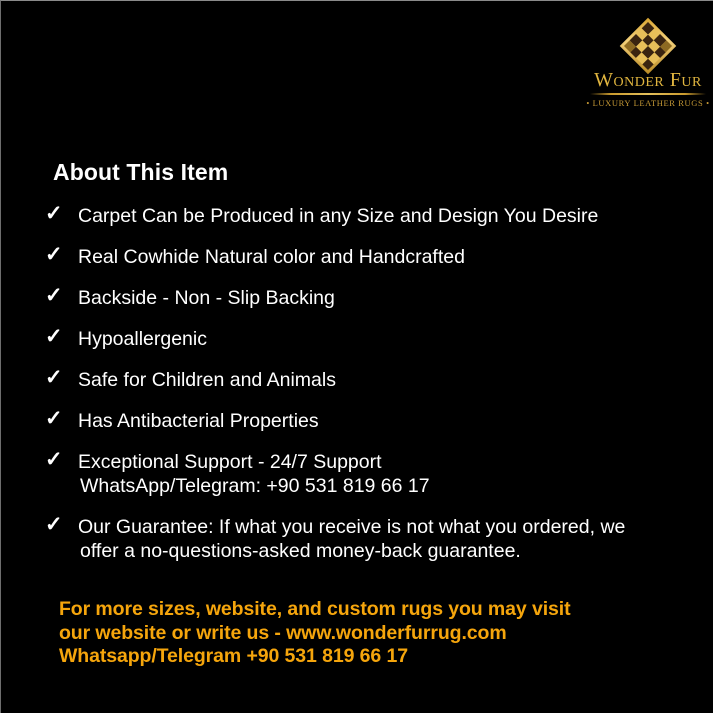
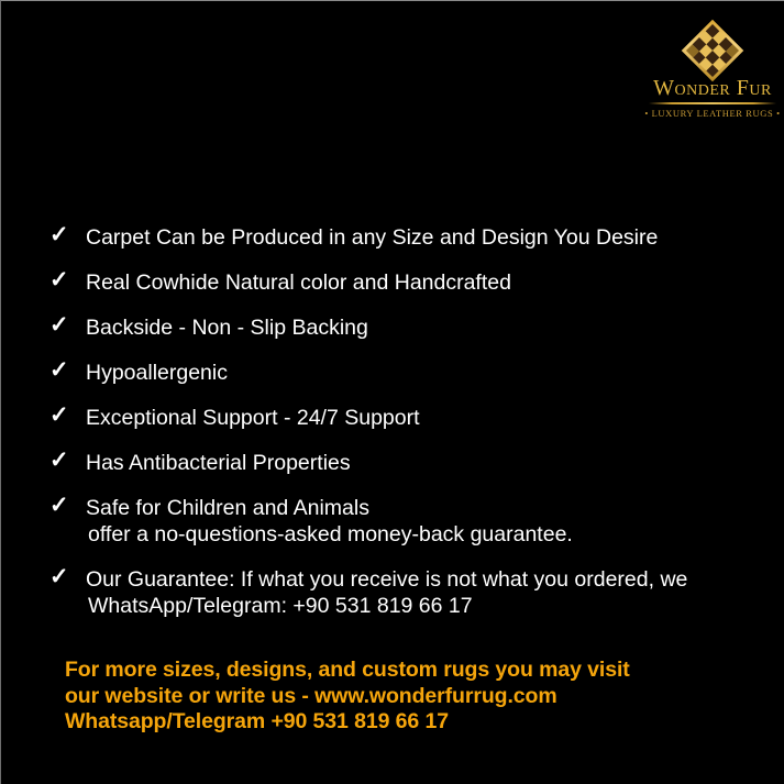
  Wonder Fur
  • LUXURY LEATHER RUGS •
- About This Item
  ✓
  Carpet Can be Produced in any Size and Design You Desire
  ✓
  Real Cowhide Natural color and Handcrafted
  ✓
  Backside - Non - Slip Backing
  ✓
  Hypoallergenic
  ✓
- Safe for Children and Animals
+ Exceptional Support - 24/7 Support
  ✓
  Has Antibacterial Properties
  ✓
- Exceptional Support - 24/7 Support
+ Safe for Children and Animals
- WhatsApp/Telegram: +90 531 819 66 17
+ offer a no-questions-asked money-back guarantee.
  ✓
  Our Guarantee: If what you receive is not what you ordered, we
- offer a no-questions-asked money-back guarantee.
+ WhatsApp/Telegram: +90 531 819 66 17
- For more sizes, website, and custom rugs you may visit
+ For more sizes, designs, and custom rugs you may visit
  our website or write us - www.wonderfurrug.com
  Whatsapp/Telegram +90 531 819 66 17
